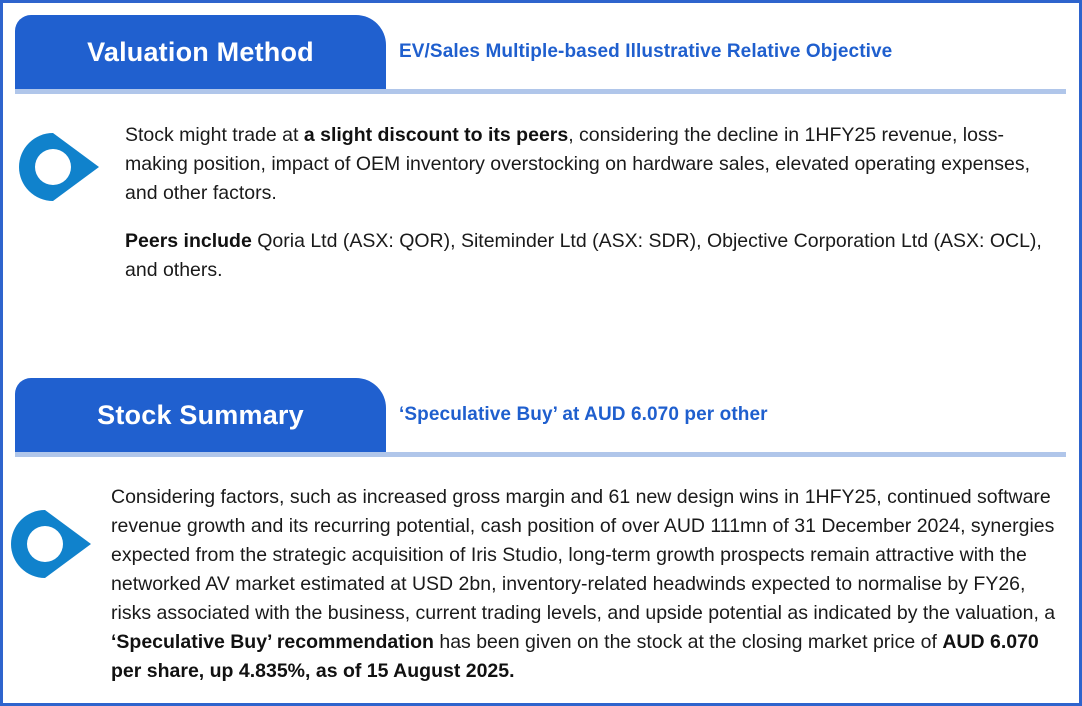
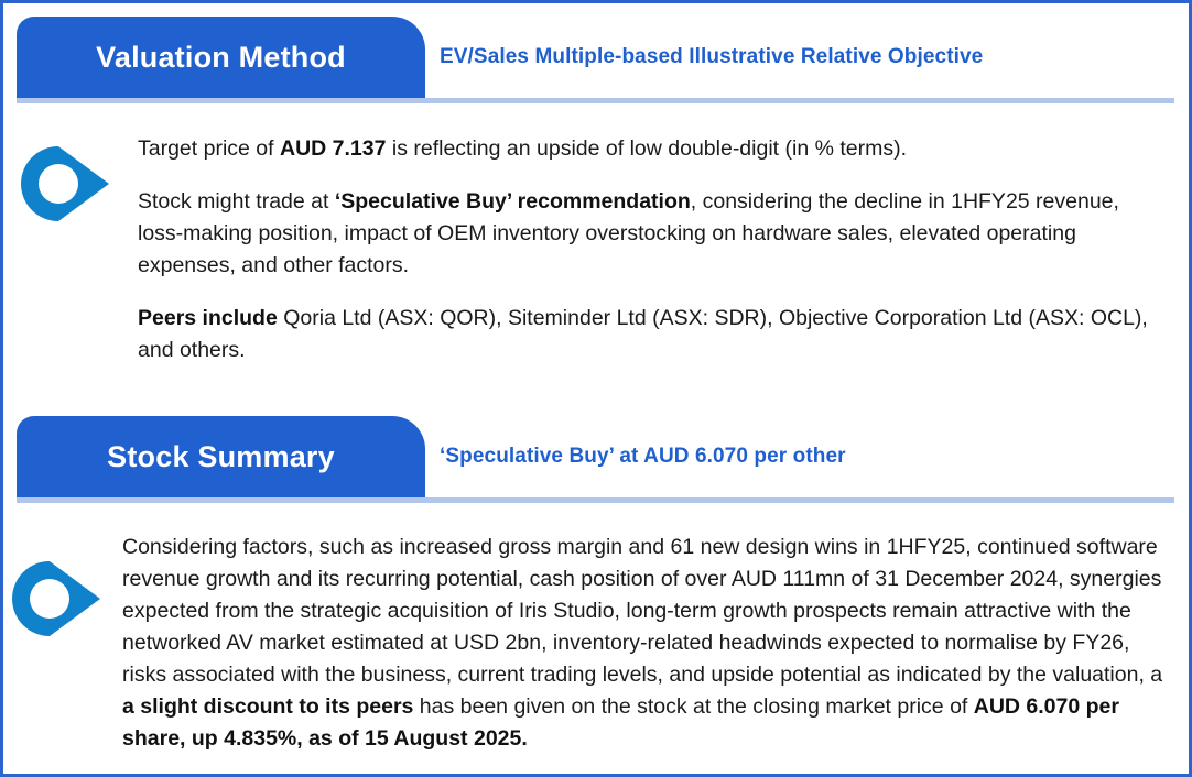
  Valuation Method
  EV/Sales Multiple-based Illustrative Relative Objective
+ Target price of AUD 7.137 is reflecting an upside of low double-digit (in % terms).
- Stock might trade at a slight discount to its peers, considering the decline in 1HFY25 revenue, loss-making position, impact of OEM inventory overstocking on hardware sales, elevated operating expenses, and other factors.
+ Stock might trade at ‘Speculative Buy’ recommendation, considering the decline in 1HFY25 revenue, loss-making position, impact of OEM inventory overstocking on hardware sales, elevated operating expenses, and other factors.
  Peers include Qoria Ltd (ASX: QOR), Siteminder Ltd (ASX: SDR), Objective Corporation Ltd (ASX: OCL), and others.
  Stock Summary
  ‘Speculative Buy’ at AUD 6.070 per other
- Considering factors, such as increased gross margin and 61 new design wins in 1HFY25, continued software revenue growth and its recurring potential, cash position of over AUD 111mn of 31 December 2024, synergies expected from the strategic acquisition of Iris Studio, long-term growth prospects remain attractive with the networked AV market estimated at USD 2bn, inventory-related headwinds expected to normalise by FY26, risks associated with the business, current trading levels, and upside potential as indicated by the valuation, a ‘Speculative Buy’ recommendation has been given on the stock at the closing market price of AUD 6.070 per share, up 4.835%, as of 15 August 2025.
+ Considering factors, such as increased gross margin and 61 new design wins in 1HFY25, continued software revenue growth and its recurring potential, cash position of over AUD 111mn of 31 December 2024, synergies expected from the strategic acquisition of Iris Studio, long-term growth prospects remain attractive with the networked AV market estimated at USD 2bn, inventory-related headwinds expected to normalise by FY26, risks associated with the business, current trading levels, and upside potential as indicated by the valuation, a a slight discount to its peers has been given on the stock at the closing market price of AUD 6.070 per share, up 4.835%, as of 15 August 2025.
